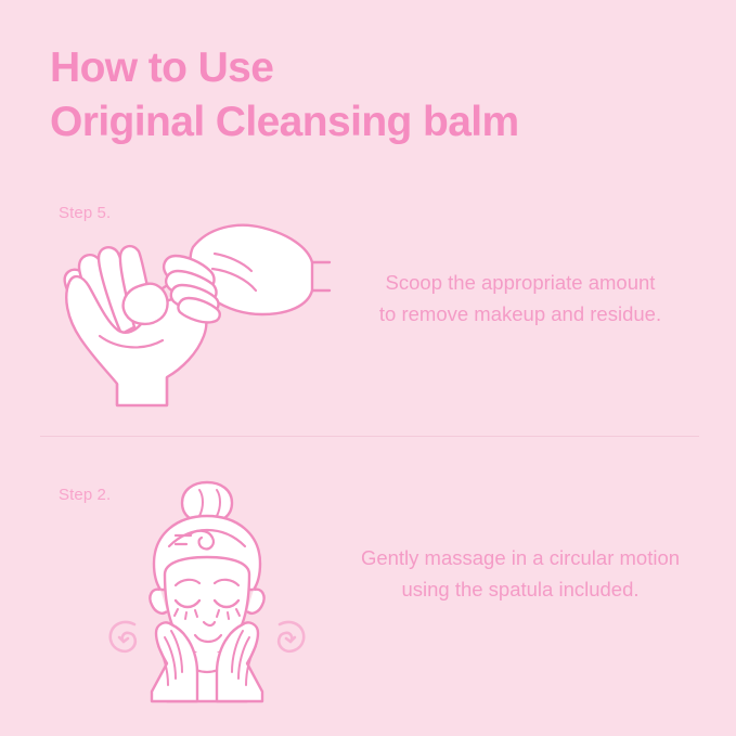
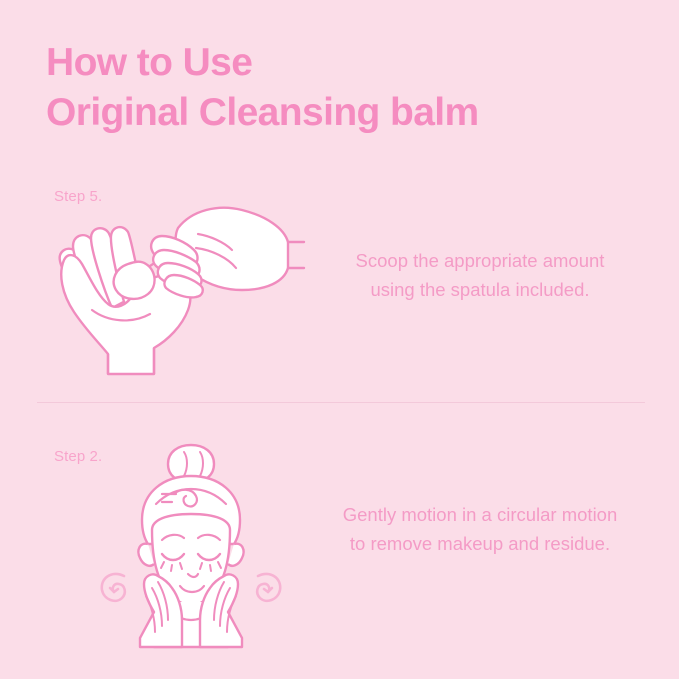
  How to Use
  Original Cleansing balm
  Step 5.
  Scoop the appropriate amount
- to remove makeup and residue.
+ using the spatula included.
  Step 2.
- Gently massage in a circular motion
+ Gently motion in a circular motion
- using the spatula included.
+ to remove makeup and residue.
